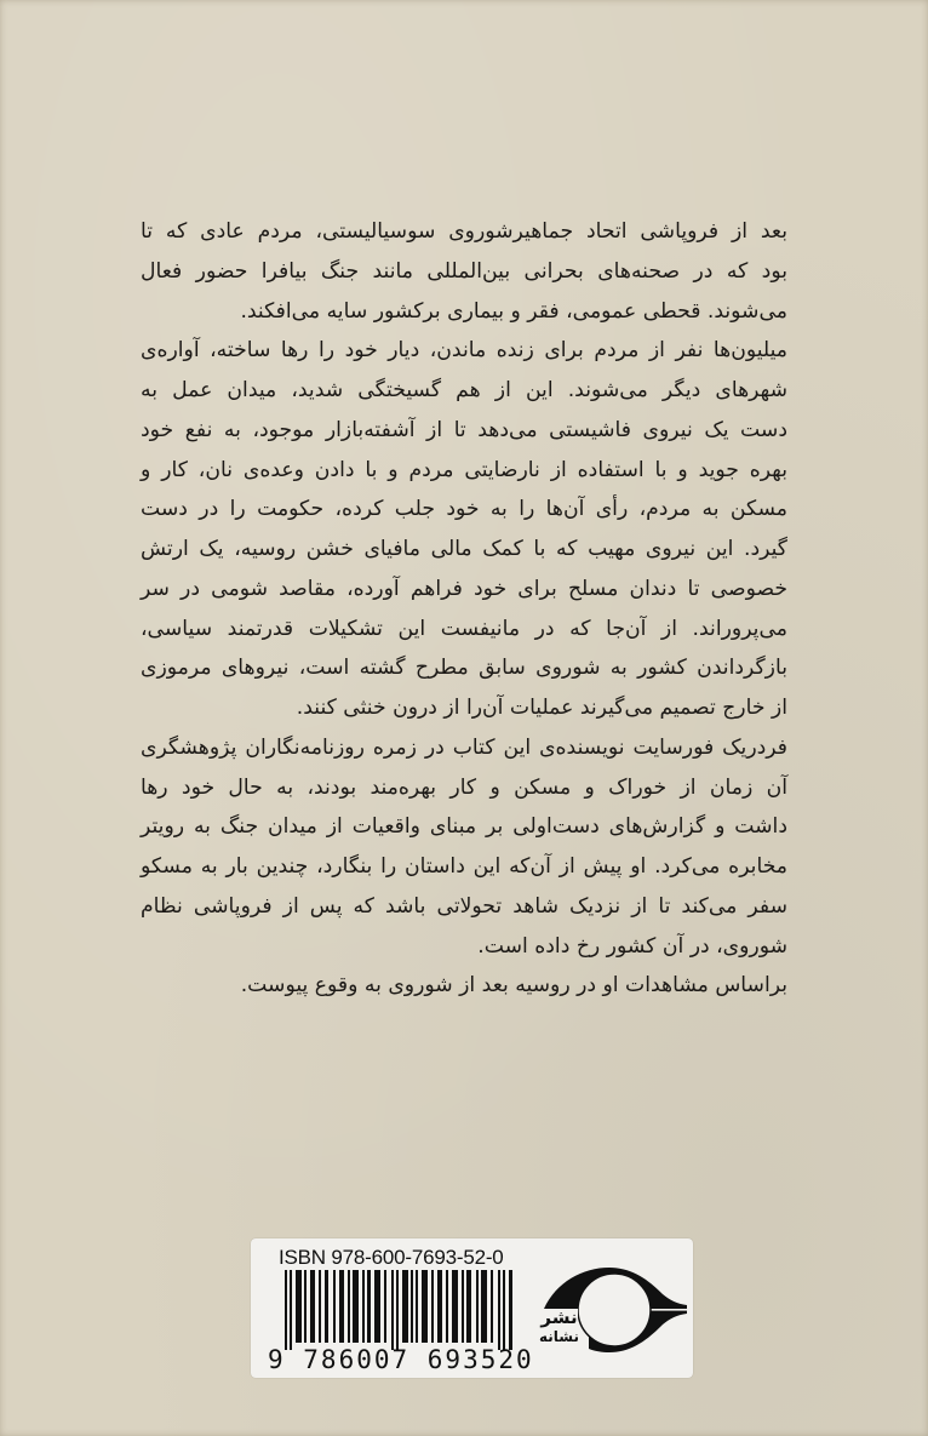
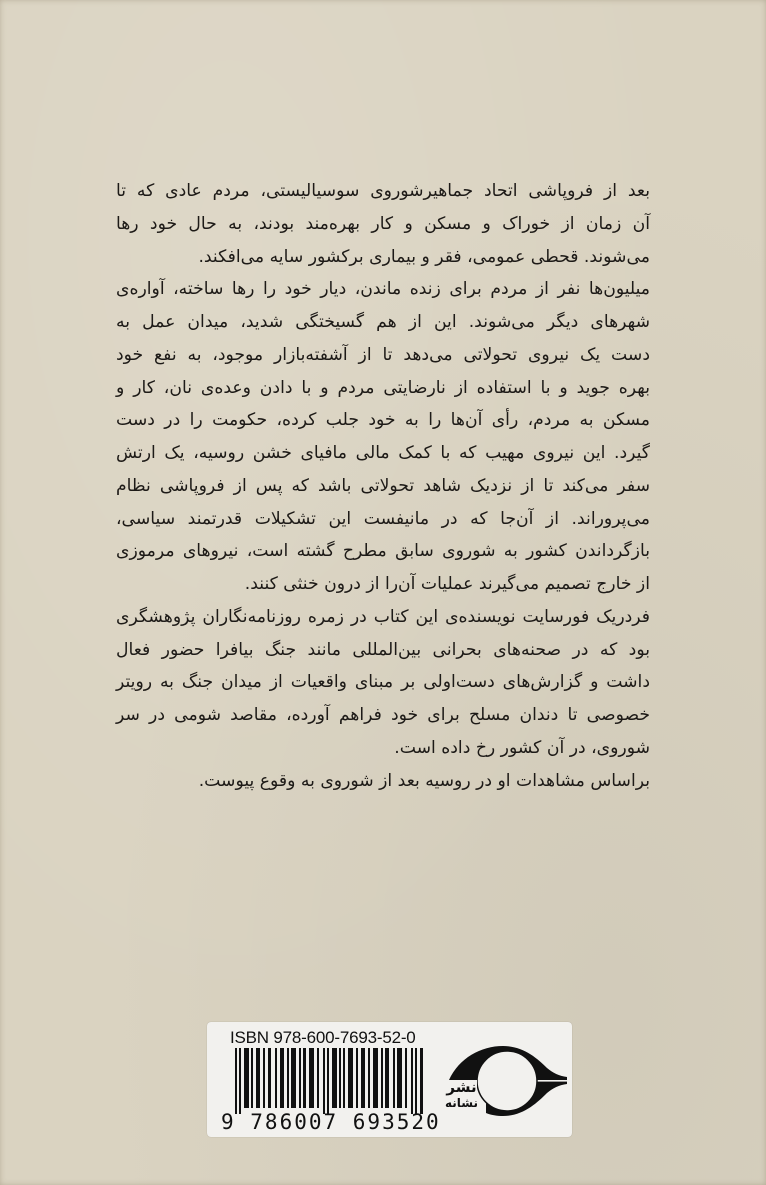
  بعد از فروپاشی اتحاد جماهیرشوروی سوسیالیستی، مردم عادی که تا
- بود که در صحنه‌های بحرانی بین‌المللی مانند جنگ بیافرا حضور فعال
+ آن زمان از خوراک و مسکن و کار بهره‌مند بودند، به حال خود رها
  می‌شوند. قحطی عمومی، فقر و بیماری برکشور سایه می‌افکند.
  میلیون‌ها نفر از مردم برای زنده ماندن، دیار خود را رها ساخته، آواره‌ی
  شهرهای دیگر می‌شوند. این از هم گسیختگی شدید، میدان عمل به
- دست یک نیروی فاشیستی می‌دهد تا از آشفته‌بازار موجود، به نفع خود
+ دست یک نیروی تحولاتی می‌دهد تا از آشفته‌بازار موجود، به نفع خود
  بهره جوید و با استفاده از نارضایتی مردم و با دادن وعده‌ی نان، کار و
  مسکن به مردم، رأی آن‌ها را به خود جلب کرده، حکومت را در دست
  گیرد. این نیروی مهیب که با کمک مالی مافیای خشن روسیه، یک ارتش
- خصوصی تا دندان مسلح برای خود فراهم آورده، مقاصد شومی در سر
+ سفر می‌کند تا از نزدیک شاهد تحولاتی باشد که پس از فروپاشی نظام
  می‌پروراند. از آن‌جا که در مانیفست این تشکیلات قدرتمند سیاسی،
  بازگرداندن کشور به شوروی سابق مطرح گشته است، نیروهای مرموزی
  از خارج تصمیم می‌گیرند عملیات آن‌را از درون خنثی کنند.
  فردریک فورسایت نویسنده‌ی این کتاب در زمره روزنامه‌نگاران پژوهشگری
- آن زمان از خوراک و مسکن و کار بهره‌مند بودند، به حال خود رها
+ بود که در صحنه‌های بحرانی بین‌المللی مانند جنگ بیافرا حضور فعال
  داشت و گزارش‌های دست‌اولی بر مبنای واقعیات از میدان جنگ به رویتر
- مخابره می‌کرد. او پیش از آن‌که این داستان را بنگارد، چندین بار به مسکو
- سفر می‌کند تا از نزدیک شاهد تحولاتی باشد که پس از فروپاشی نظام
+ خصوصی تا دندان مسلح برای خود فراهم آورده، مقاصد شومی در سر
  شوروی، در آن کشور رخ داده است.
  براساس مشاهدات او در روسیه بعد از شوروی به وقوع پیوست.
  ISBN 978-600-7693-52-0
  9 786007 693520
  نشر
  نشانه
